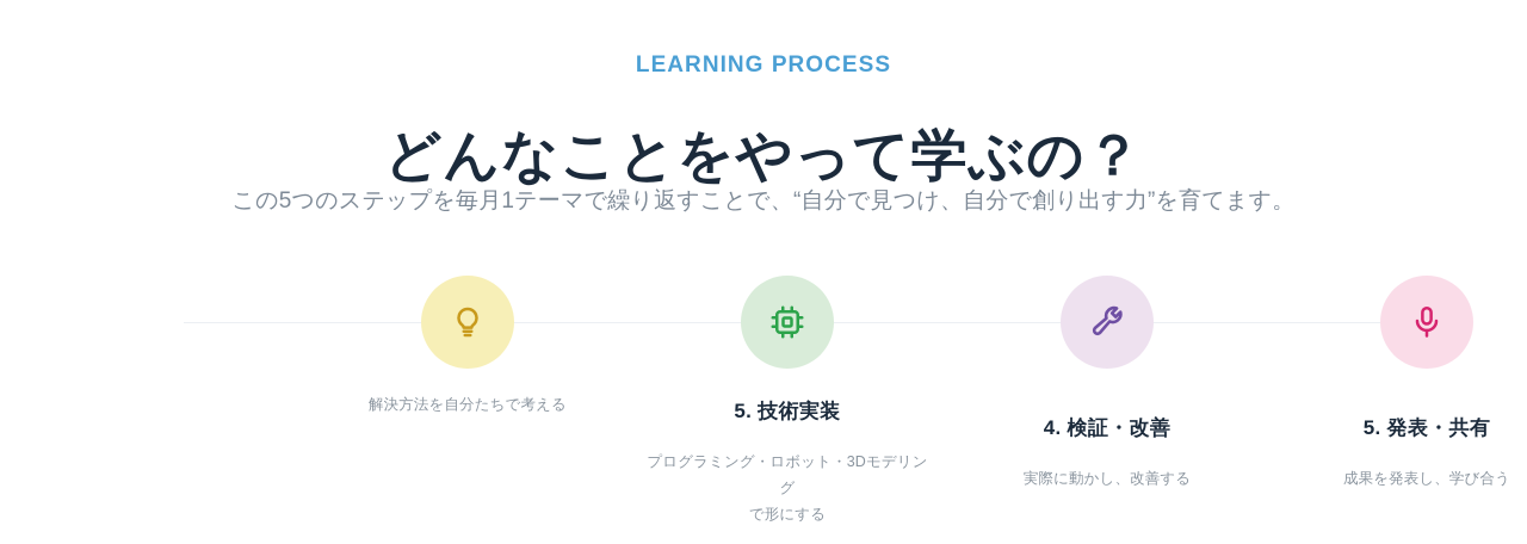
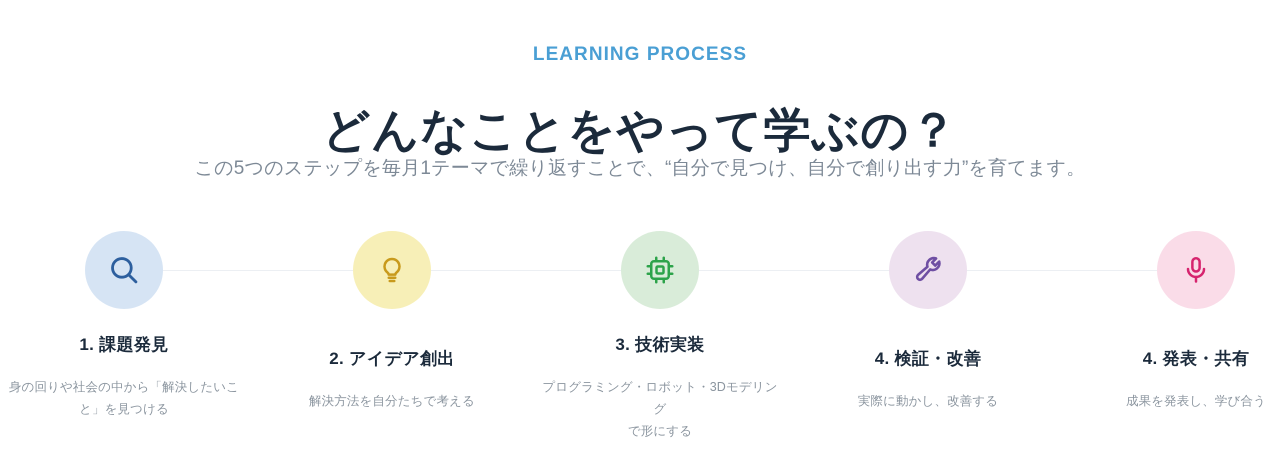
  LEARNING PROCESS
  どんなことをやって学ぶの？
  この5つのステップを毎月1テーマで繰り返すことで、“自分で見つけ、自分で創り出す力”を育てます。
+ 1. 課題発見
+ 身の回りや社会の中から「解決したいこ
+ と」を見つける
+ 2. アイデア創出
  解決方法を自分たちで考える
- 5. 技術実装
+ 3. 技術実装
  プログラミング・ロボット・3Dモデリング
  で形にする
  4. 検証・改善
  実際に動かし、改善する
- 5. 発表・共有
+ 4. 発表・共有
  成果を発表し、学び合う
